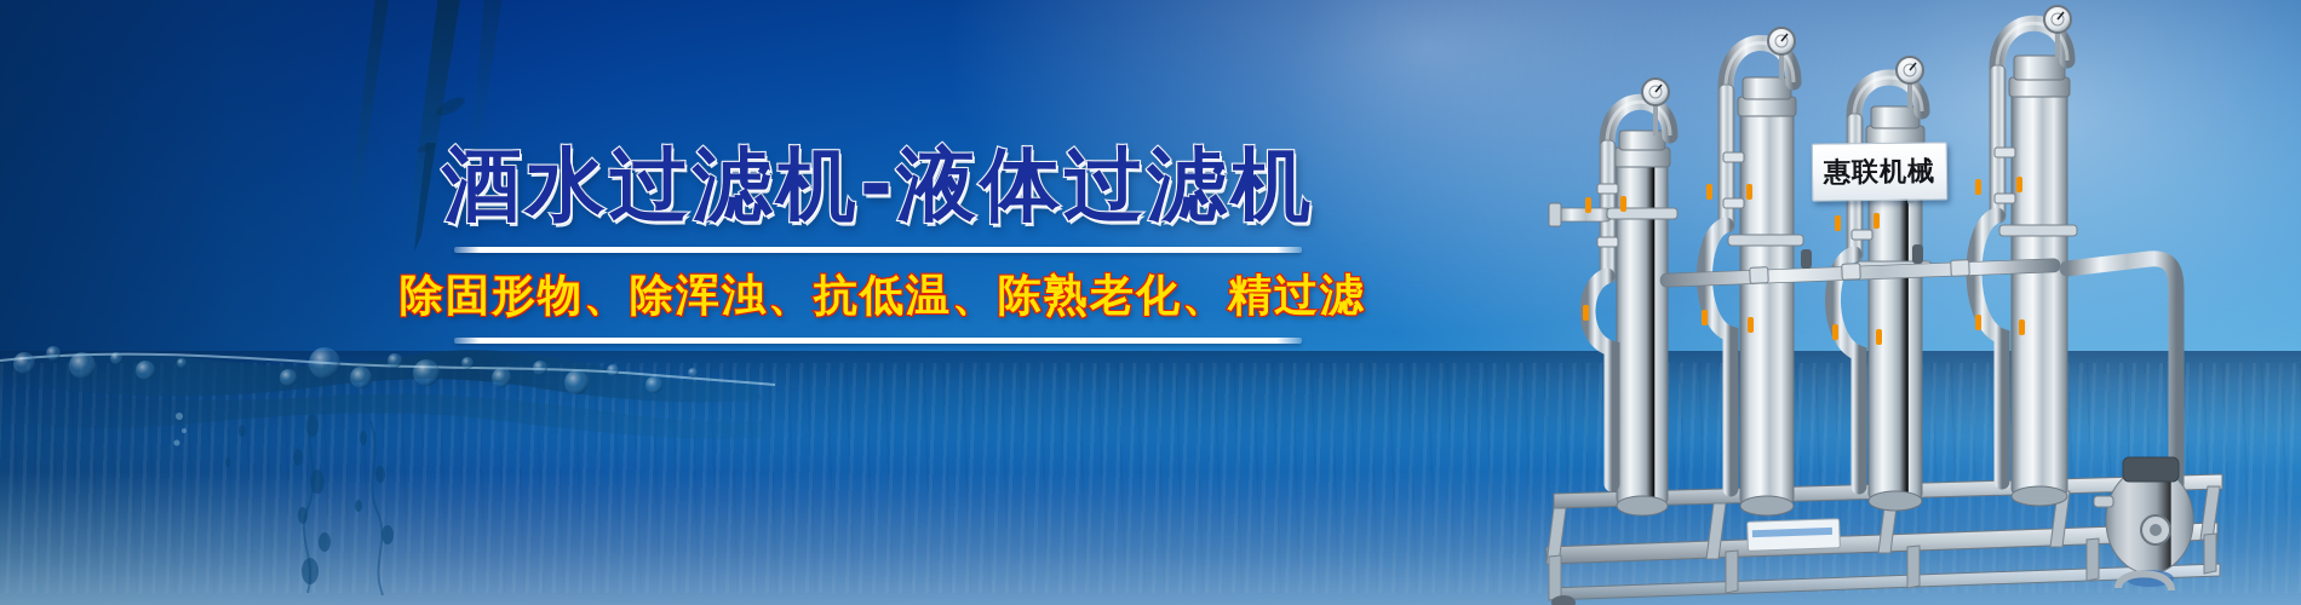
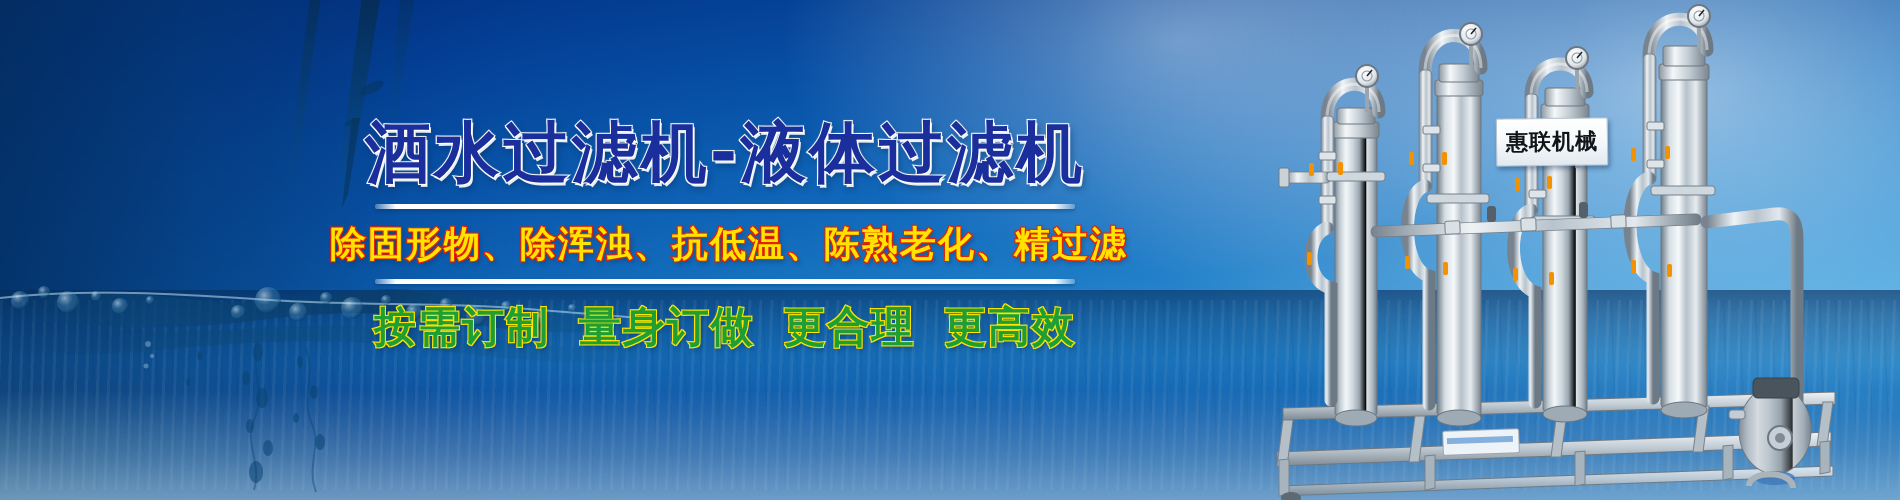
  酒水过滤机-液体过滤机
  除固形物、除浑浊、抗低温、陈熟老化、精过滤
+ 按需订制 量身订做 更合理 更高效
  惠联机械
